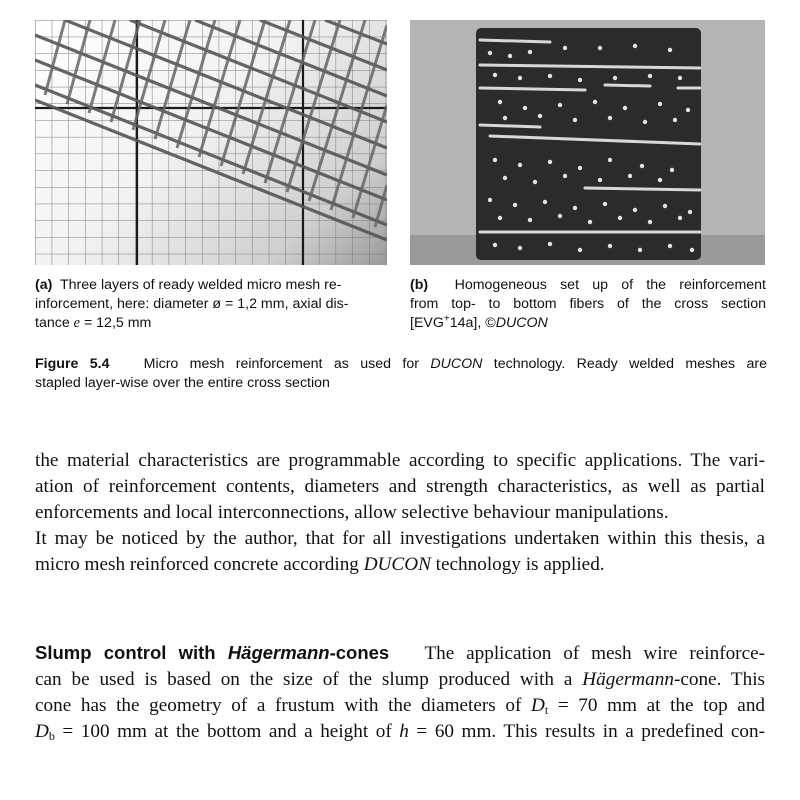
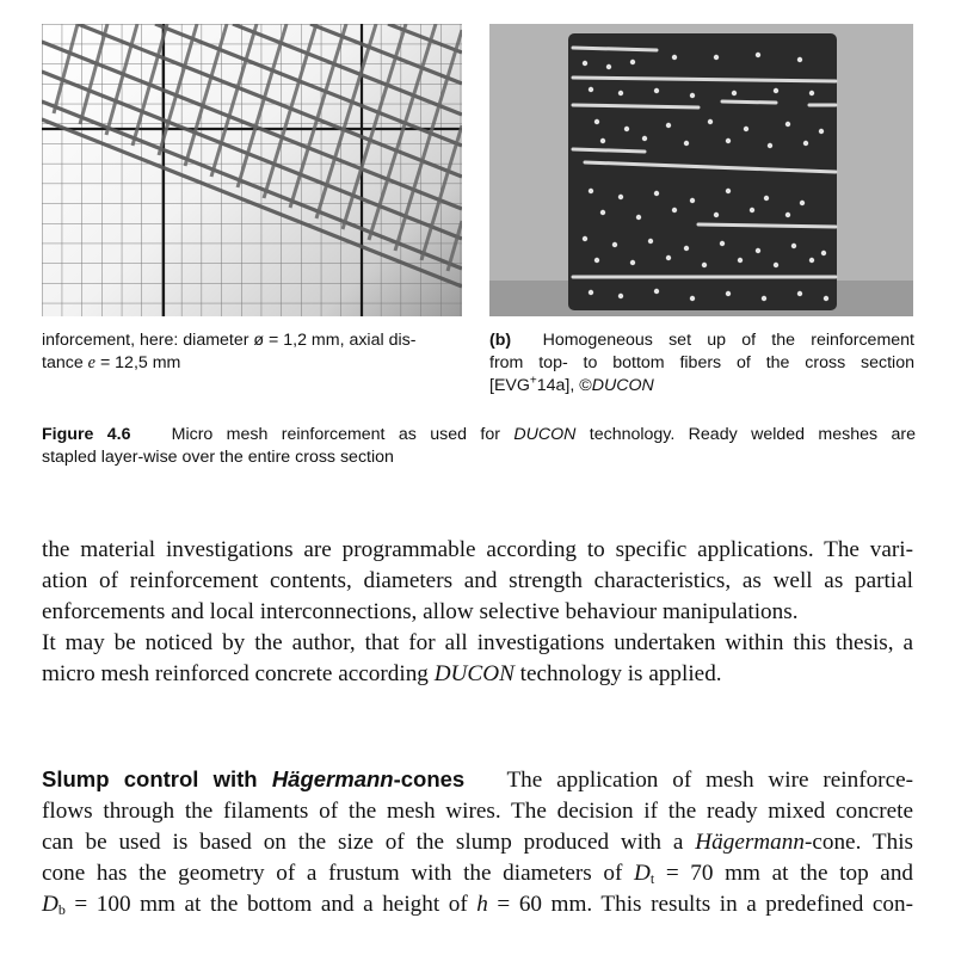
- (a) Three layers of ready welded micro mesh re-
  inforcement, here: diameter ø = 1,2 mm, axial dis-
  tance e = 12,5 mm
  (b) Homogeneous set up of the reinforcement
  from top- to bottom fibers of the cross section
  [EVG+14a], ©DUCON
- Figure 5.4 Micro mesh reinforcement as used for DUCON technology. Ready welded meshes are
+ Figure 4.6 Micro mesh reinforcement as used for DUCON technology. Ready welded meshes are
  stapled layer-wise over the entire cross section
- the material characteristics are programmable according to specific applications. The vari-
+ the material investigations are programmable according to specific applications. The vari-
  ation of reinforcement contents, diameters and strength characteristics, as well as partial
  enforcements and local interconnections, allow selective behaviour manipulations.
  It may be noticed by the author, that for all investigations undertaken within this thesis, a
  micro mesh reinforced concrete according DUCON technology is applied.
  Slump control with Hägermann-cones The application of mesh wire reinforce-
+ flows through the filaments of the mesh wires. The decision if the ready mixed concrete
  can be used is based on the size of the slump produced with a Hägermann-cone. This
  cone has the geometry of a frustum with the diameters of Dt = 70 mm at the top and
  Db = 100 mm at the bottom and a height of h = 60 mm. This results in a predefined con-
